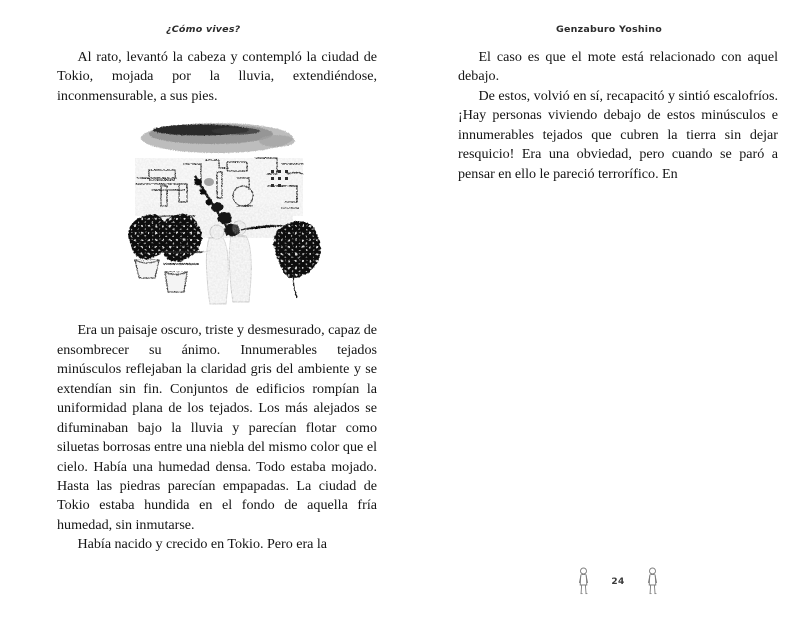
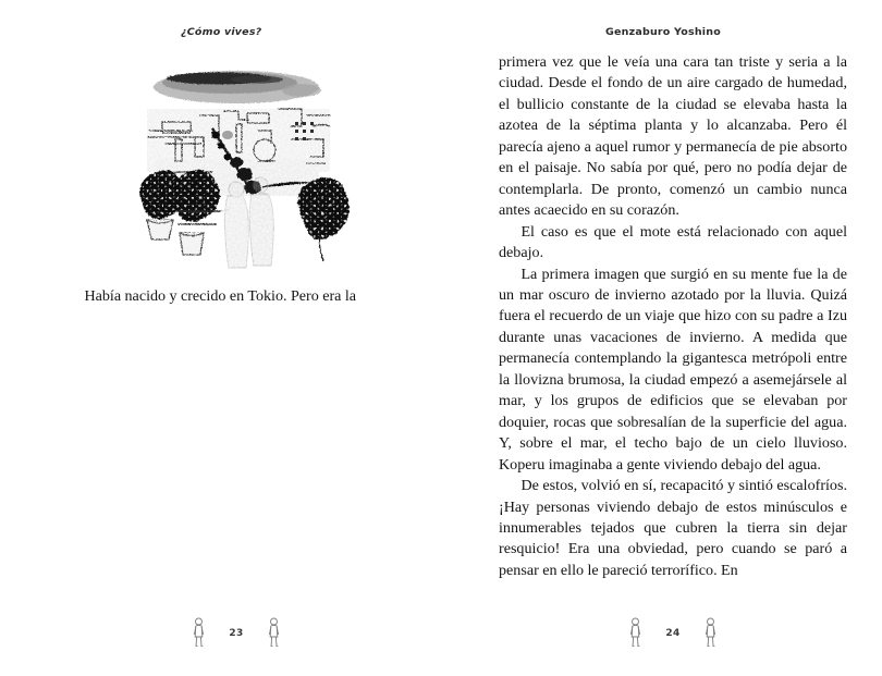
  ¿Cómo vives?
  Genzaburo Yoshino
- Al rato, levantó la cabeza y contempló la ciudad de Tokio, mojada por la lluvia, extendiéndose, inconmensurable, a sus pies.
- Era un paisaje oscuro, triste y desmesurado, capaz de ensombrecer su ánimo. Innumerables tejados minúsculos reflejaban la claridad gris del ambiente y se extendían sin fin. Conjuntos de edificios rompían la uniformidad plana de los tejados. Los más alejados se difuminaban bajo la lluvia y parecían flotar como siluetas borrosas entre una niebla del mismo color que el cielo. Había una humedad densa. Todo estaba mojado. Hasta las piedras parecían empapadas. La ciudad de Tokio estaba hundida en el fondo de aquella fría humedad, sin inmutarse.
  Había nacido y crecido en Tokio. Pero era la
+ primera vez que le veía una cara tan triste y seria a la ciudad. Desde el fondo de un aire cargado de humedad, el bullicio constante de la ciudad se elevaba hasta la azotea de la séptima planta y lo alcanzaba. Pero él parecía ajeno a aquel rumor y permanecía de pie absorto en el paisaje. No sabía por qué, pero no podía dejar de contemplarla. De pronto, comenzó un cambio nunca antes acaecido en su corazón.
  El caso es que el mote está relacionado con aquel debajo.
+ La primera imagen que surgió en su mente fue la de un mar oscuro de invierno azotado por la lluvia. Quizá fuera el recuerdo de un viaje que hizo con su padre a Izu durante unas vacaciones de invierno. A medida que permanecía contemplando la gigantesca metrópoli entre la llovizna brumosa, la ciudad empezó a asemejársele al mar, y los grupos de edificios que se elevaban por doquier, rocas que sobresalían de la superficie del agua. Y, sobre el mar, el techo bajo de un cielo lluvioso. Koperu imaginaba a gente viviendo debajo del agua.
  De estos, volvió en sí, recapacitó y sintió escalofríos. ¡Hay personas viviendo debajo de estos minúsculos e innumerables tejados que cubren la tierra sin dejar resquicio! Era una obviedad, pero cuando se paró a pensar en ello le pareció terrorífico. En
+ 23
  24
